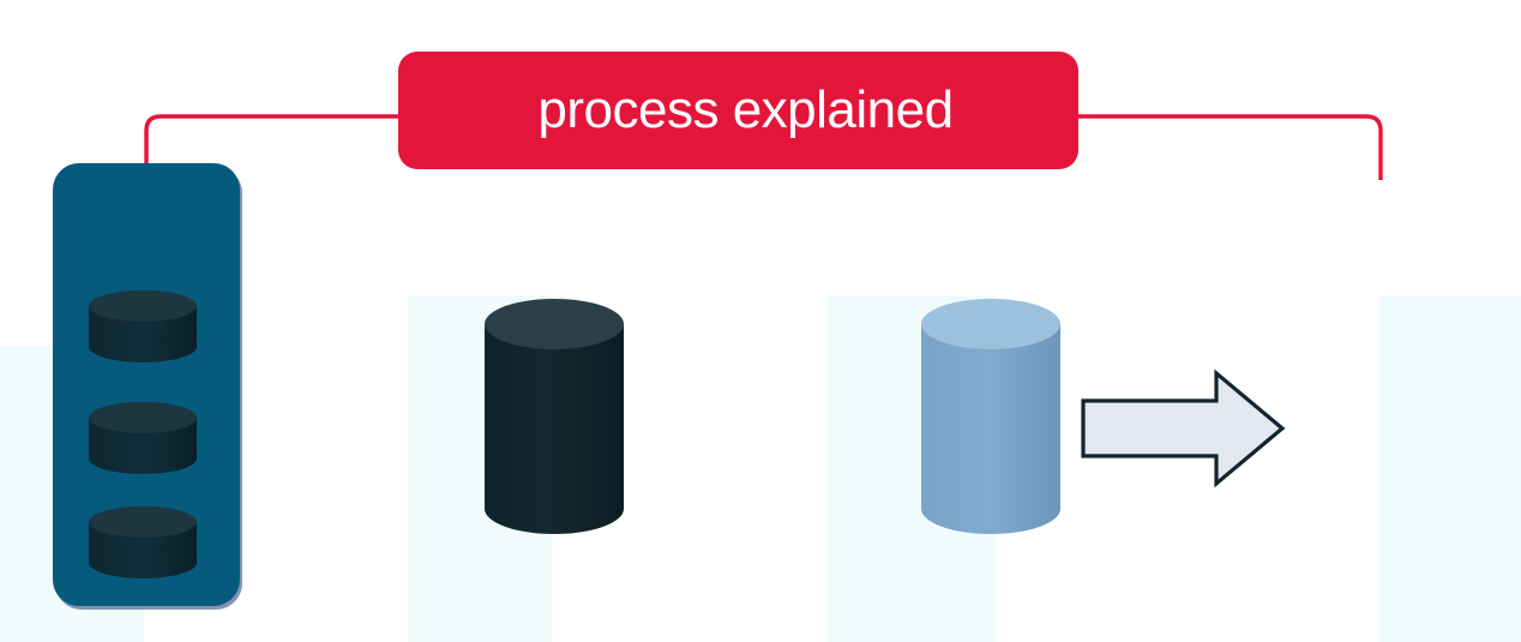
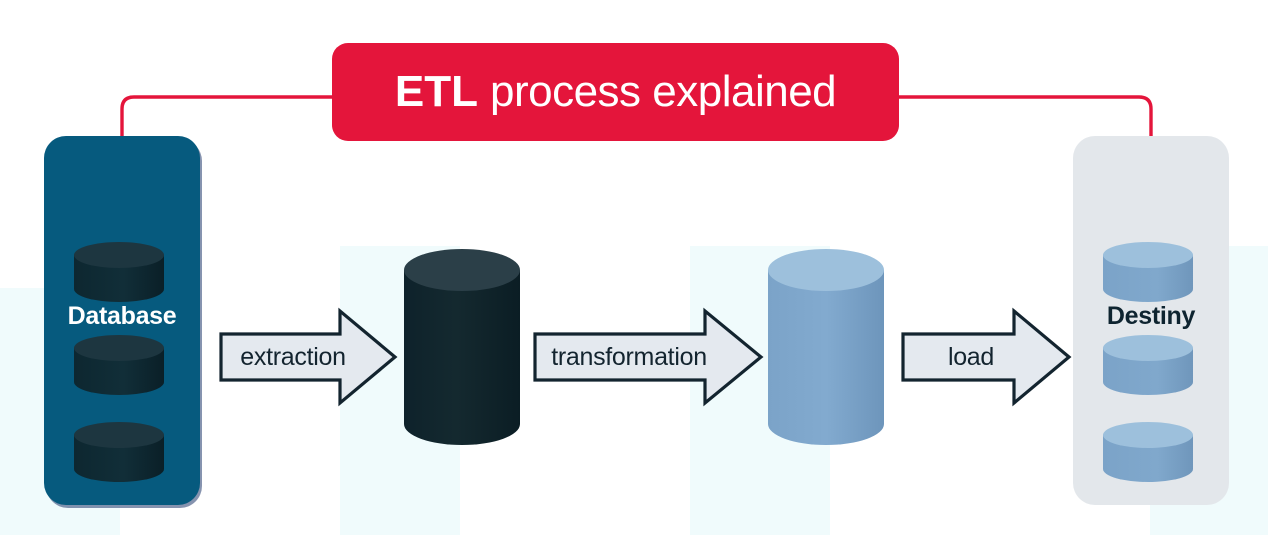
+ Database
+ Destiny
+ extraction
+ transformation
+ load
+ ETL
  process explained
